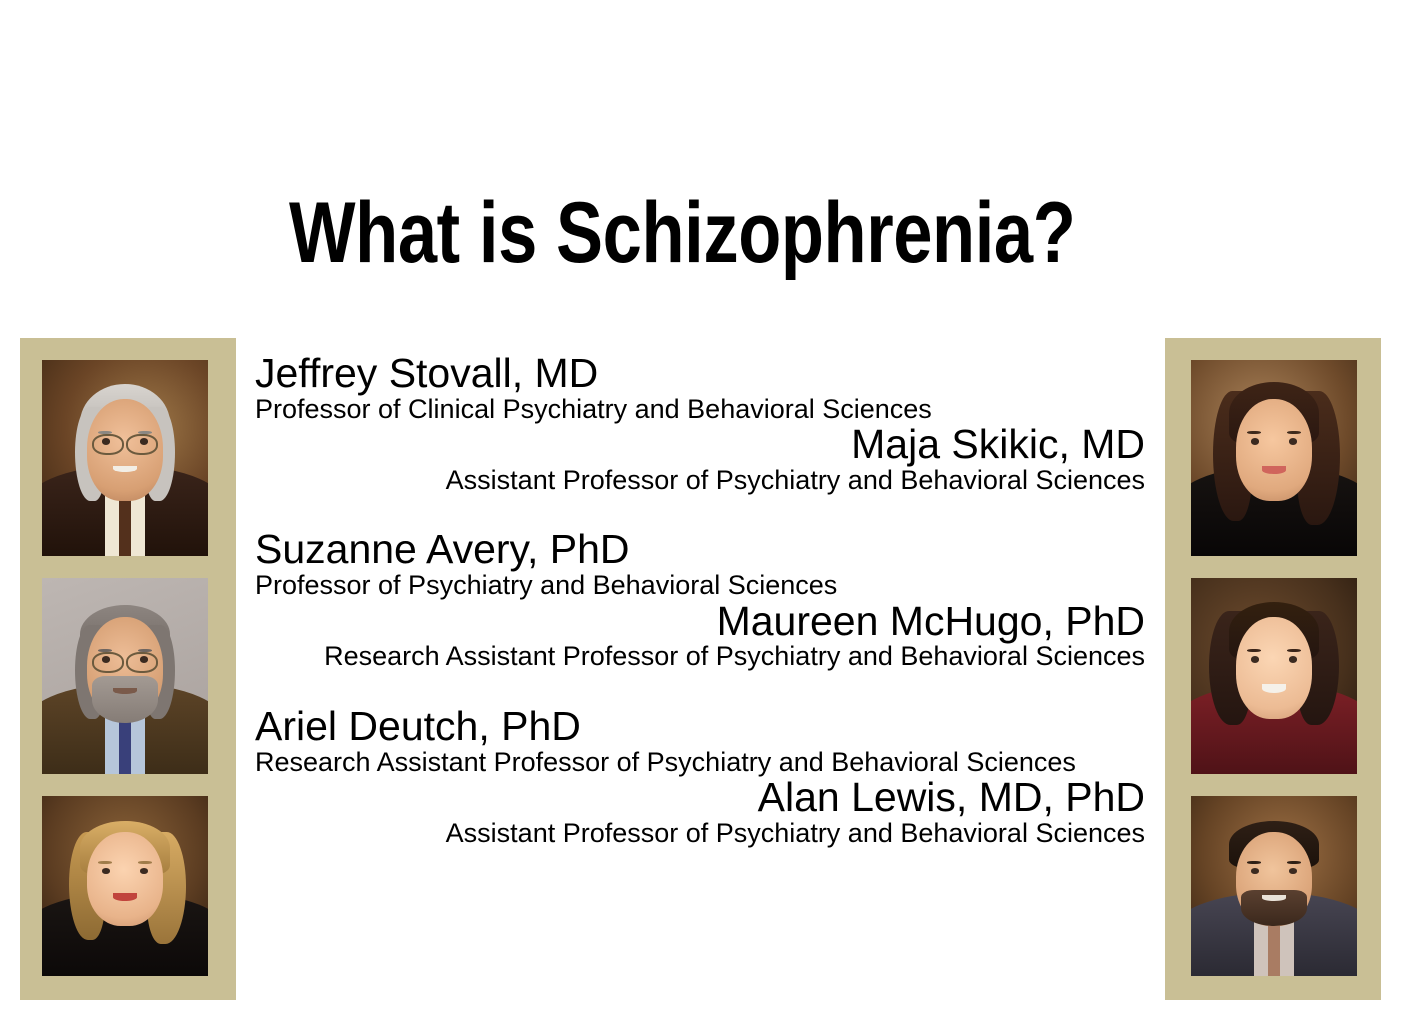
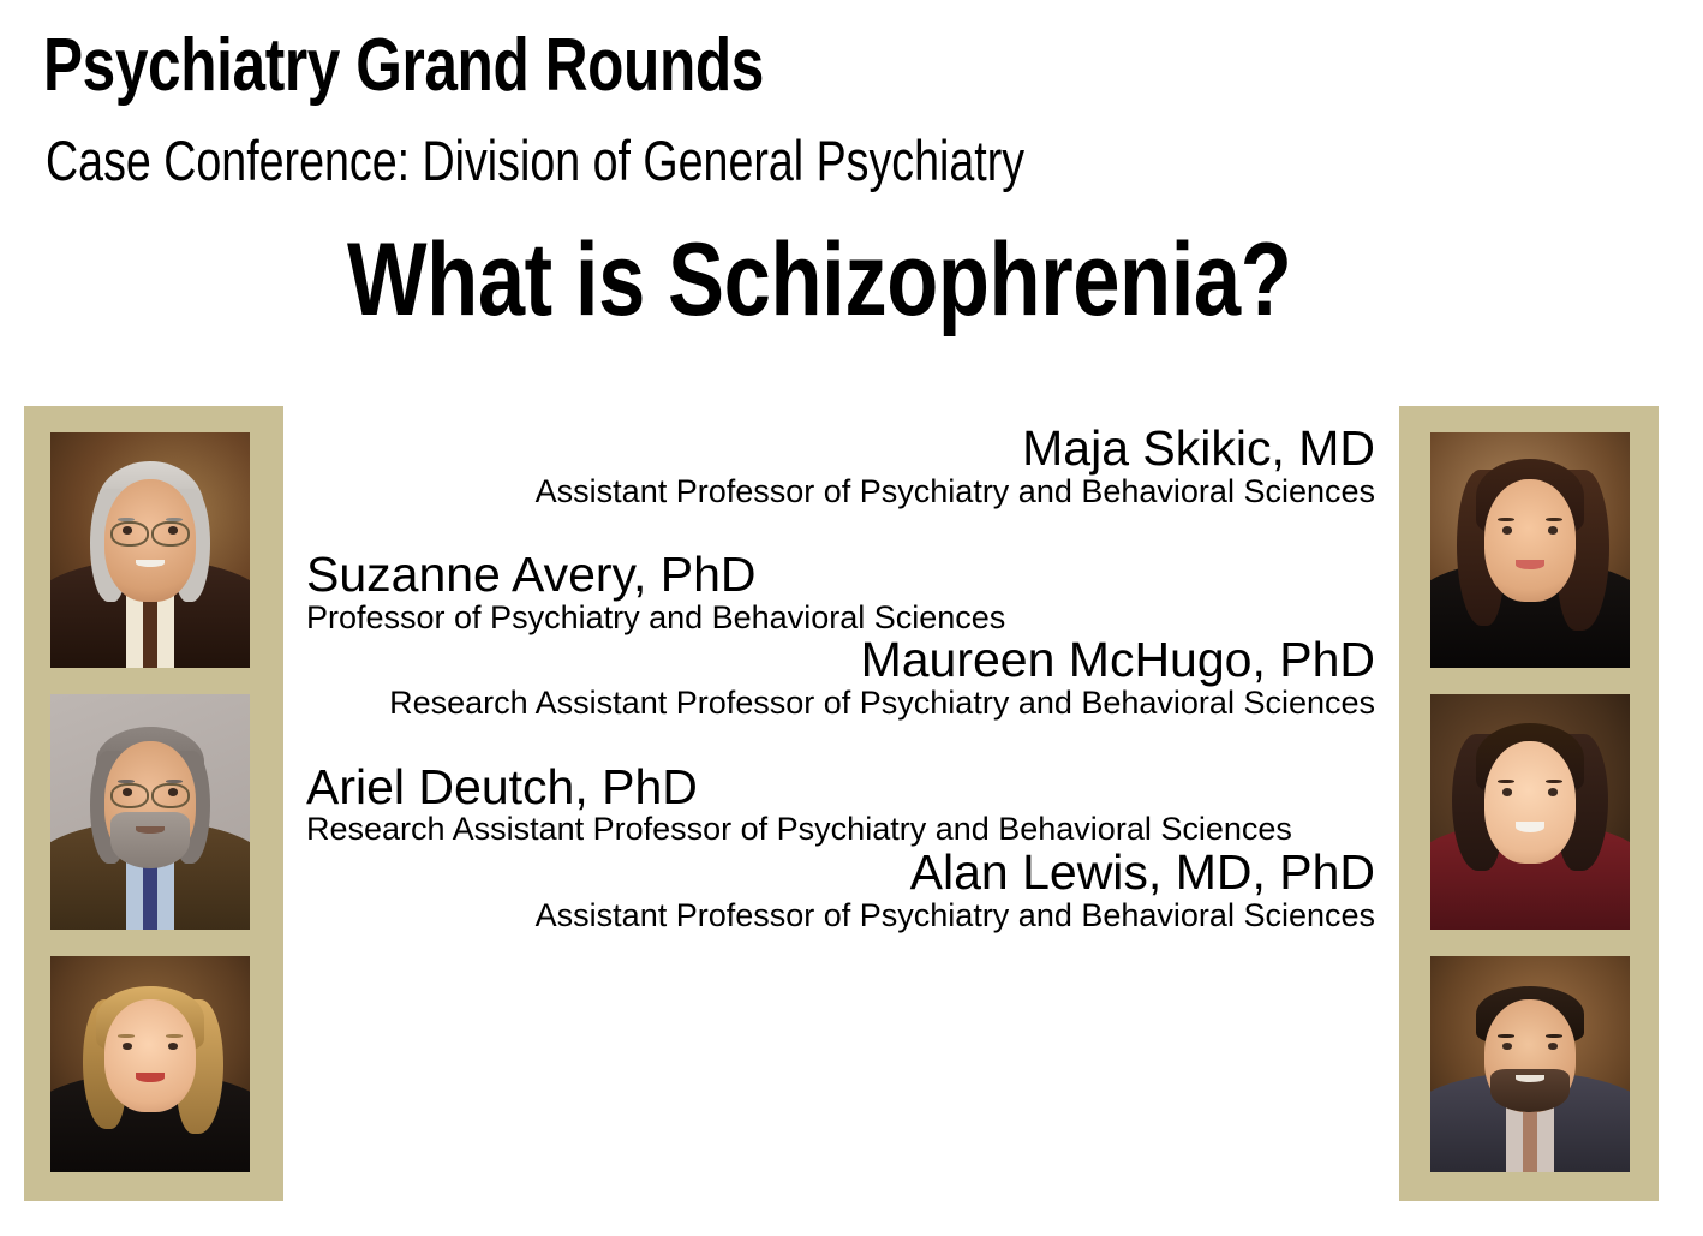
+ Psychiatry Grand Rounds
+ Case Conference: Division of General Psychiatry
  What is Schizophrenia?
- Jeffrey Stovall, MD
- Professor of Clinical Psychiatry and Behavioral Sciences
  Maja Skikic, MD
  Assistant Professor of Psychiatry and Behavioral Sciences
  Suzanne Avery, PhD
  Professor of Psychiatry and Behavioral Sciences
  Maureen McHugo, PhD
  Research Assistant Professor of Psychiatry and Behavioral Sciences
  Ariel Deutch, PhD
  Research Assistant Professor of Psychiatry and Behavioral Sciences
  Alan Lewis, MD, PhD
  Assistant Professor of Psychiatry and Behavioral Sciences
